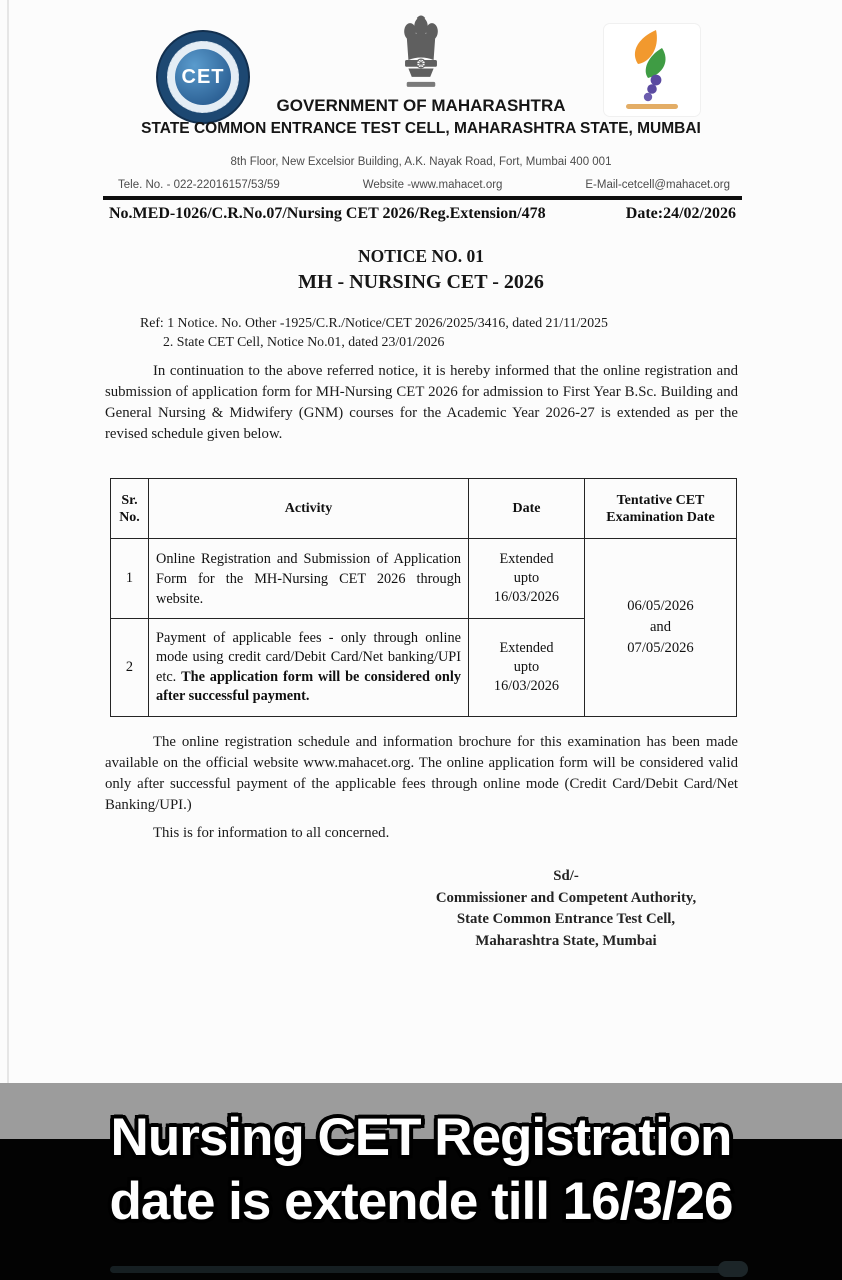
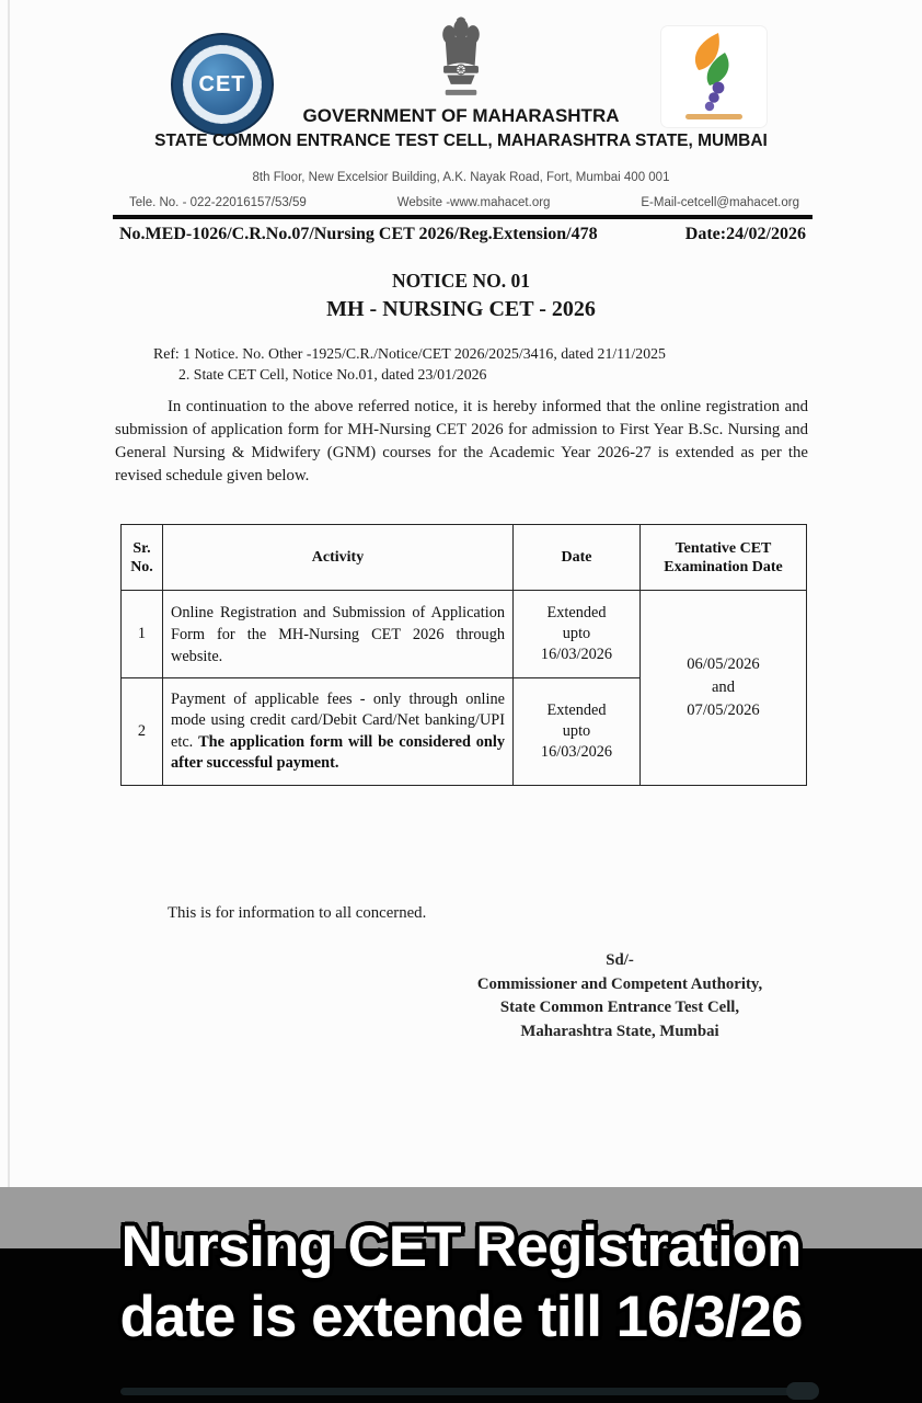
  CET
  GOVERNMENT OF MAHARASHTRA
  STATE COMMON ENTRANCE TEST CELL, MAHARASHTRA STATE, MUMBAI
  8th Floor, New Excelsior Building, A.K. Nayak Road, Fort, Mumbai 400 001
  Tele. No. - 022-22016157/53/59
  Website -www.mahacet.org
  E-Mail-cetcell@mahacet.org
  No.MED-1026/C.R.No.07/Nursing CET 2026/Reg.Extension/478
  Date:24/02/2026
  NOTICE NO. 01
  MH - NURSING CET - 2026
  Ref: 1 Notice. No. Other -1925/C.R./Notice/CET 2026/2025/3416, dated 21/11/2025
  2. State CET Cell, Notice No.01, dated 23/01/2026
- In continuation to the above referred notice, it is hereby informed that the online registration and submission of application form for MH-Nursing CET 2026 for admission to First Year B.Sc. Building and General Nursing & Midwifery (GNM) courses for the Academic Year 2026-27 is extended as per the revised schedule given below.
+ In continuation to the above referred notice, it is hereby informed that the online registration and submission of application form for MH-Nursing CET 2026 for admission to First Year B.Sc. Nursing and General Nursing & Midwifery (GNM) courses for the Academic Year 2026-27 is extended as per the revised schedule given below.
  Sr. No.	Activity	Date	Tentative CET Examination Date
  1	Online Registration and Submission of Application Form for the MH-Nursing CET 2026 through website.	Extended upto 16/03/2026	06/05/2026 and 07/05/2026
  2	Payment of applicable fees - only through online mode using credit card/Debit Card/Net banking/UPI etc. The application form will be considered only after successful payment.	Extended upto 16/03/2026
- The online registration schedule and information brochure for this examination has been made available on the official website www.mahacet.org. The online application form will be considered valid only after successful payment of the applicable fees through online mode (Credit Card/Debit Card/Net Banking/UPI.)
  This is for information to all concerned.
  Sd/-
  Commissioner and Competent Authority,
  State Common Entrance Test Cell,
  Maharashtra State, Mumbai
  Nursing CET Registration
  date is extende till 16/3/26
